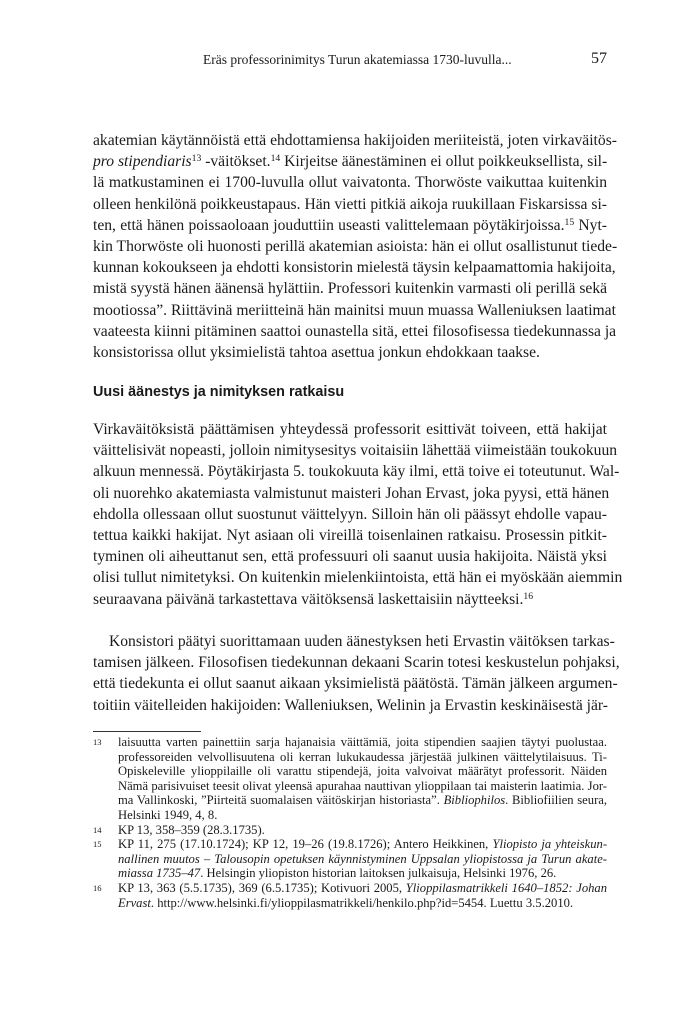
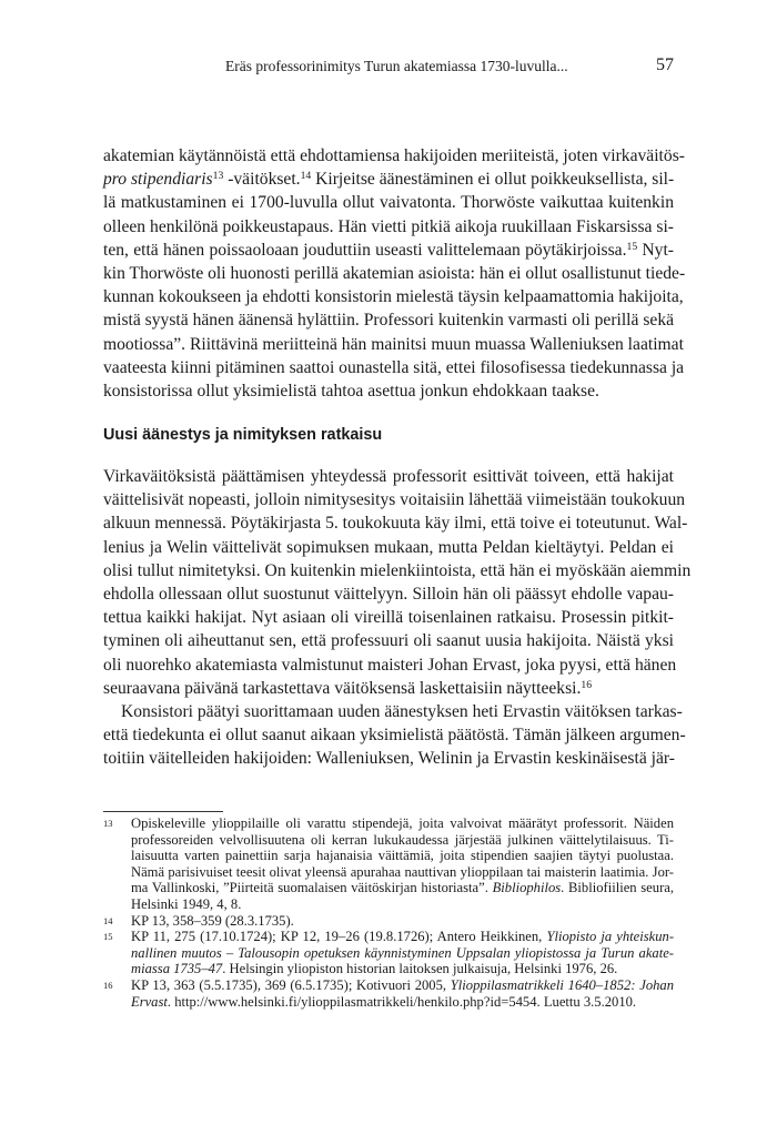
  Eräs professorinimitys Turun akatemiassa 1730-luvulla...
  57
  akatemian käytännöistä että ehdottamiensa hakijoiden meriiteistä, joten virkaväitös-
  pro stipendiaris13 -väitökset.14 Kirjeitse äänestäminen ei ollut poikkeuksellista, sil-
  lä matkustaminen ei 1700-luvulla ollut vaivatonta. Thorwöste vaikuttaa kuitenkin
  olleen henkilönä poikkeustapaus. Hän vietti pitkiä aikoja ruukillaan Fiskarsissa si-
  ten, että hänen poissaoloaan jouduttiin useasti valittelemaan pöytäkirjoissa.15 Nyt-
  kin Thorwöste oli huonosti perillä akatemian asioista: hän ei ollut osallistunut tiede-
  kunnan kokoukseen ja ehdotti konsistorin mielestä täysin kelpaamattomia hakijoita,
  mistä syystä hänen äänensä hylättiin. Professori kuitenkin varmasti oli perillä sekä
  mootiossa”. Riittävinä meriitteinä hän mainitsi muun muassa Walleniuksen laatimat
  vaateesta kiinni pitäminen saattoi ounastella sitä, ettei filosofisessa tiedekunnassa ja
  konsistorissa ollut yksimielistä tahtoa asettua jonkun ehdokkaan taakse.
  Uusi äänestys ja nimityksen ratkaisu
  Virkaväitöksistä päättämisen yhteydessä professorit esittivät toiveen, että hakijat
  väittelisivät nopeasti, jolloin nimitysesitys voitaisiin lähettää viimeistään toukokuun
  alkuun mennessä. Pöytäkirjasta 5. toukokuuta käy ilmi, että toive ei toteutunut. Wal-
+ lenius ja Welin väittelivät sopimuksen mukaan, mutta Peldan kieltäytyi. Peldan ei
- oli nuorehko akatemiasta valmistunut maisteri Johan Ervast, joka pyysi, että hänen
+ olisi tullut nimitetyksi. On kuitenkin mielenkiintoista, että hän ei myöskään aiemmin
  ehdolla ollessaan ollut suostunut väittelyyn. Silloin hän oli päässyt ehdolle vapau-
  tettua kaikki hakijat. Nyt asiaan oli vireillä toisenlainen ratkaisu. Prosessin pitkit-
  tyminen oli aiheuttanut sen, että professuuri oli saanut uusia hakijoita. Näistä yksi
- olisi tullut nimitetyksi. On kuitenkin mielenkiintoista, että hän ei myöskään aiemmin
+ oli nuorehko akatemiasta valmistunut maisteri Johan Ervast, joka pyysi, että hänen
  seuraavana päivänä tarkastettava väitöksensä laskettaisiin näytteeksi.16
  Konsistori päätyi suorittamaan uuden äänestyksen heti Ervastin väitöksen tarkas-
- tamisen jälkeen. Filosofisen tiedekunnan dekaani Scarin totesi keskustelun pohjaksi,
  että tiedekunta ei ollut saanut aikaan yksimielistä päätöstä. Tämän jälkeen argumen-
  toitiin väitelleiden hakijoiden: Walleniuksen, Welinin ja Ervastin keskinäisestä jär-
  13
- laisuutta varten painettiin sarja hajanaisia väittämiä, joita stipendien saajien täytyi puolustaa.
+ Opiskeleville ylioppilaille oli varattu stipendejä, joita valvoivat määrätyt professorit. Näiden
  professoreiden velvollisuutena oli kerran lukukaudessa järjestää julkinen väittelytilaisuus. Ti-
- Opiskeleville ylioppilaille oli varattu stipendejä, joita valvoivat määrätyt professorit. Näiden
+ laisuutta varten painettiin sarja hajanaisia väittämiä, joita stipendien saajien täytyi puolustaa.
  Nämä parisivuiset teesit olivat yleensä apurahaa nauttivan ylioppilaan tai maisterin laatimia. Jor-
  ma Vallinkoski, ”Piirteitä suomalaisen väitöskirjan historiasta”. Bibliophilos. Bibliofiilien seura,
  Helsinki 1949, 4, 8.
  14
  KP 13, 358–359 (28.3.1735).
  15
  KP 11, 275 (17.10.1724); KP 12, 19–26 (19.8.1726); Antero Heikkinen, Yliopisto ja yhteiskun-
  nallinen muutos – Talousopin opetuksen käynnistyminen Uppsalan yliopistossa ja Turun akate-
  miassa 1735–47. Helsingin yliopiston historian laitoksen julkaisuja, Helsinki 1976, 26.
  16
  KP 13, 363 (5.5.1735), 369 (6.5.1735); Kotivuori 2005, Ylioppilasmatrikkeli 1640–1852: Johan
  Ervast. http://www.helsinki.fi/ylioppilasmatrikkeli/henkilo.php?id=5454. Luettu 3.5.2010.
